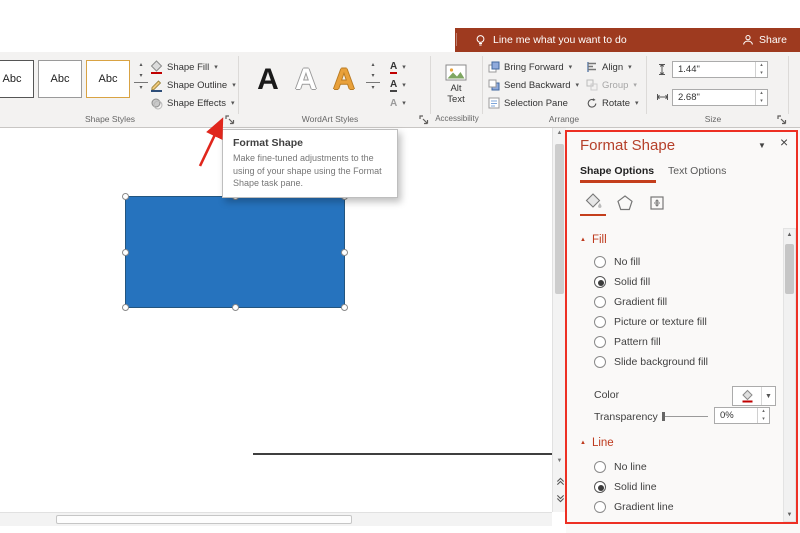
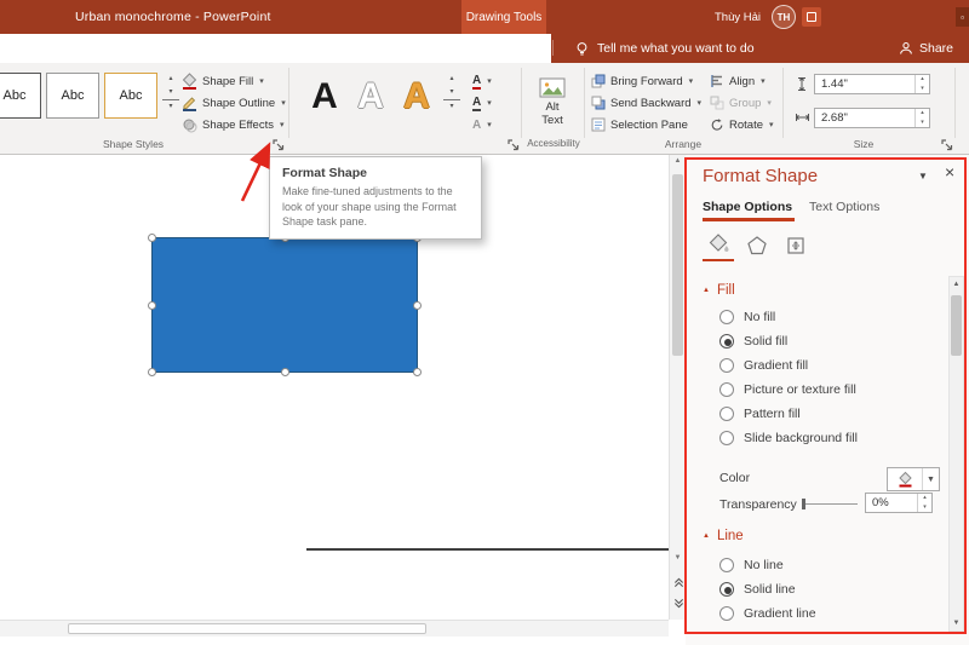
+ Urban monochrome - PowerPoint
+ Drawing Tools
+ Thùy Hải
+ TH
+ ▫
- Line me what you want to do
+ Tell me what you want to do
  Share
  Abc
  Abc
  Abc
  Shape Fill
  Shape Outline
  Shape Effects
  Shape Styles
  A
  A
  A
  A
  A
  A
- WordArt Styles
  Alt Text
  Accessibility
  Bring Forward
  Send Backward
  Selection Pane
  Align
  Group
  Rotate
  Arrange
  1.44"
  2.68"
  Size
  Format Shape
- Make fine-tuned adjustments to the using of your shape using the Format Shape task pane.
+ Make fine-tuned adjustments to the look of your shape using the Format Shape task pane.
  Format Shape
  ▼
  ×
  Shape Options
  Text Options
  Fill
  No fill
  Solid fill
  Gradient fill
  Picture or texture fill
  Pattern fill
  Slide background fill
  Color
  Transparency
  0%
  Line
  No line
  Solid line
  Gradient line
